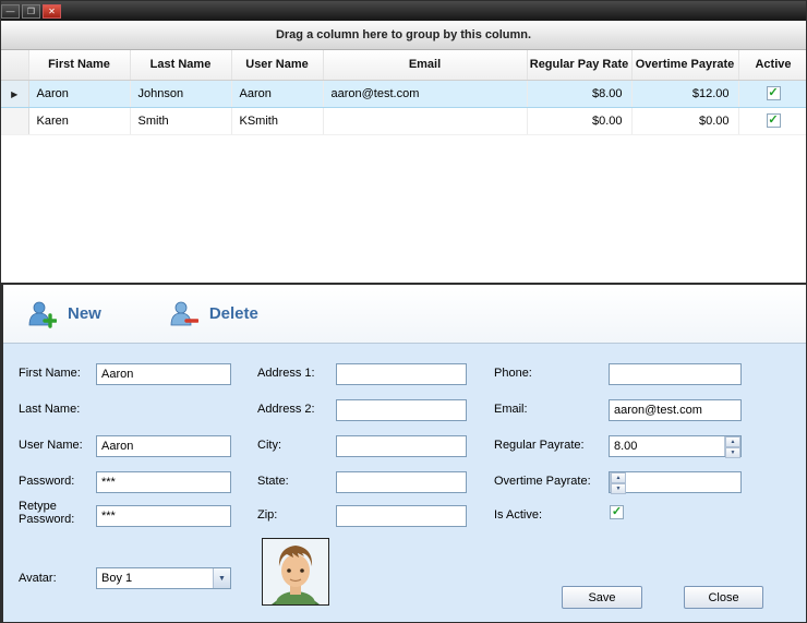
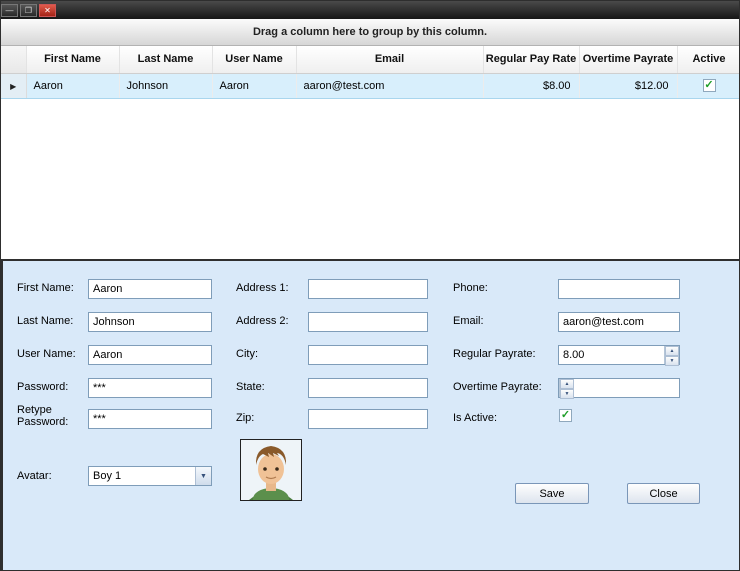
  —
  ❐
  ✕
  Drag a column here to group by this column.
  	First Name	Last Name	User Name	Email	Regular Pay Rate	Overtime Payrate	Active
  ▶	Aaron	Johnson	Aaron	aaron@test.com	$8.00	$12.00	✓
- 	Karen	Smith	KSmith		$0.00	$0.00	✓
- New
- Delete
  First Name:
  Aaron
  Last Name:
+ Johnson
  User Name:
  Aaron
  Password:
  ***
  Retype Password:
  ***
  Avatar:
  Boy 1
  Address 1:
  Address 2:
  City:
  State:
  Zip:
  Phone:
  Email:
  aaron@test.com
  Regular Payrate:
  8.00
  Overtime Payrate:
  Is Active:
  ✓
  Save
  Close
